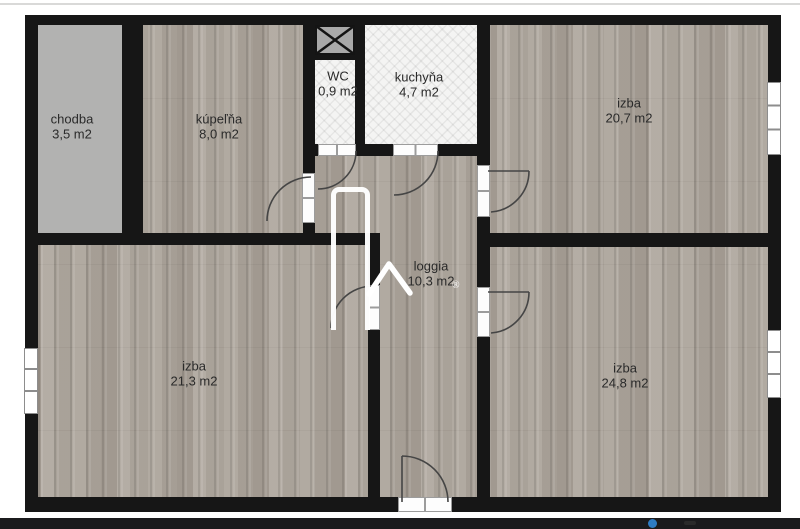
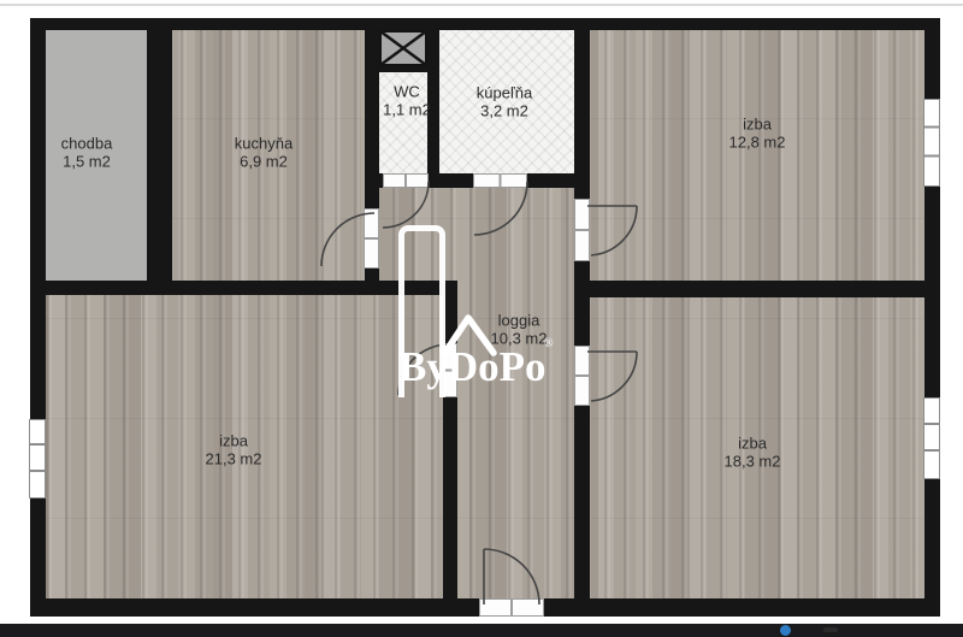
  chodba
- 3,5 m2
+ 1,5 m2
- kúpeľňa
+ kuchyňa
- 8,0 m2
+ 6,9 m2
  WC
- 0,9 m2
+ 1,1 m2
- kuchyňa
+ kúpeľňa
- 4,7 m2
+ 3,2 m2
  izba
- 20,7 m2
+ 12,8 m2
  loggia
  10,3 m2
  izba
  21,3 m2
  izba
- 24,8 m2
+ 18,3 m2
+ ByDoPo
  ®
